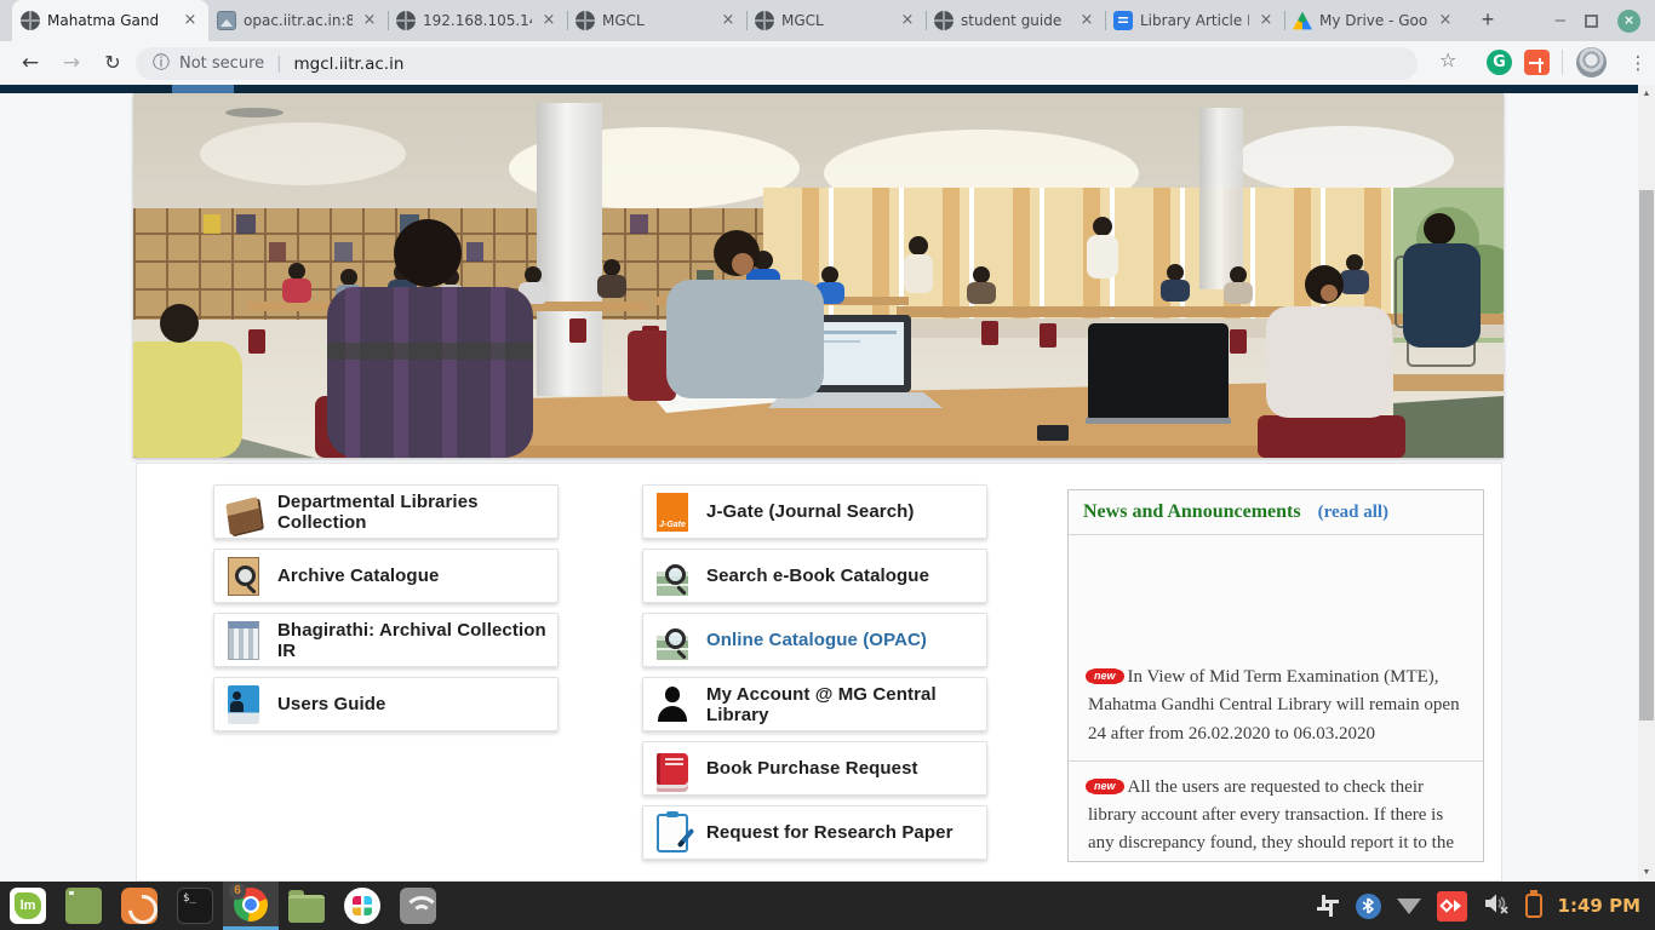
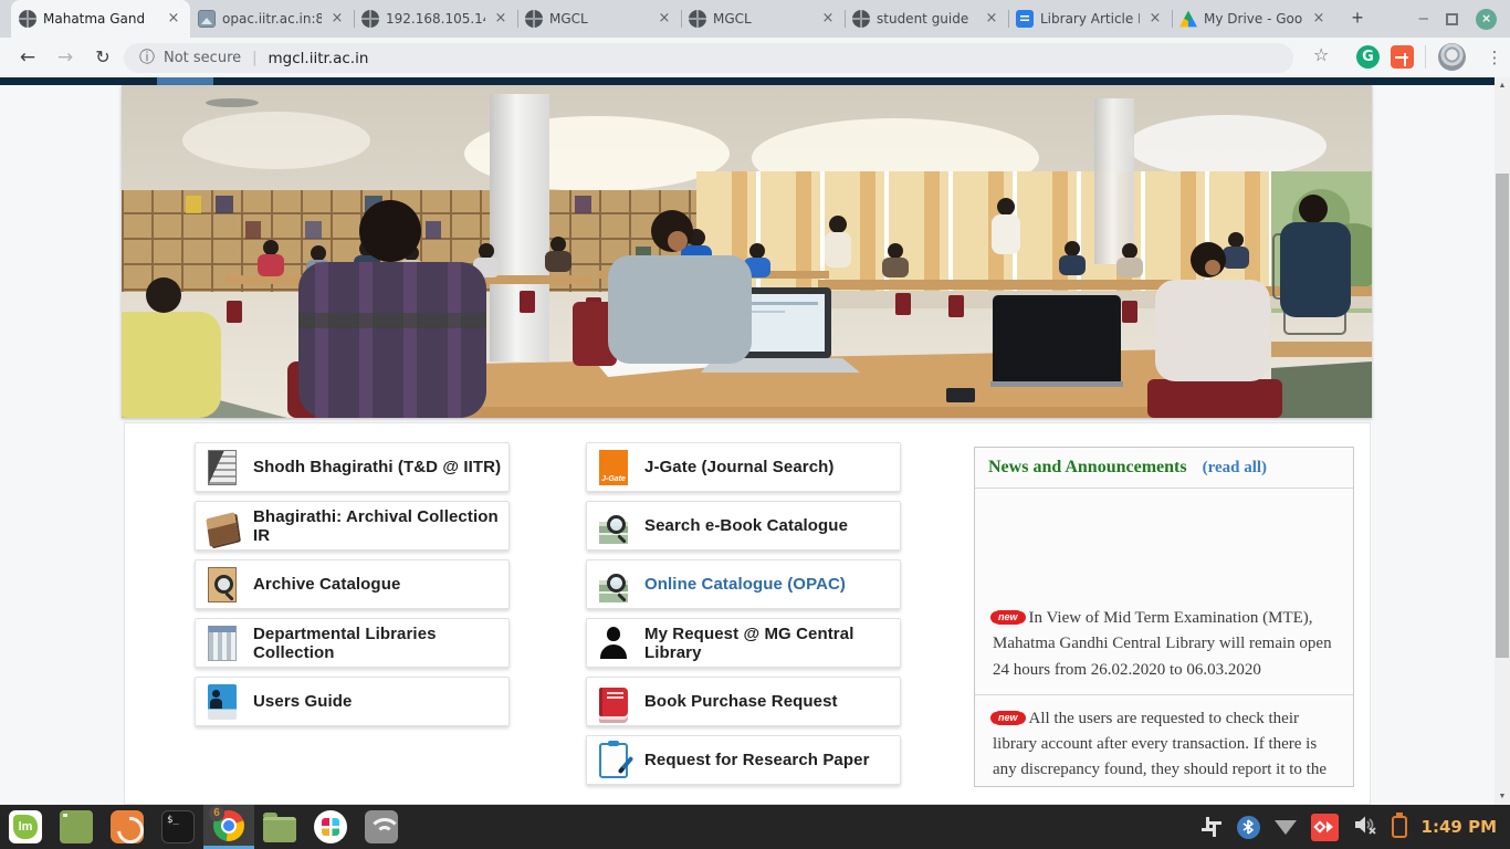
  Mahatma Gand
  ×
  opac.iitr.ac.in:8
  ×
  192.168.105.1
  ×
  MGCL
  ×
  MGCL
  ×
  student guide
  ×
  Library Article
  ×
  My Drive - Goo
  ×
  +
  –
  ×
  ←
  →
  ↻
  ⓘ
  Not secure
  |
  mgcl.iitr.ac.in
  ☆
  G
  ⋮
+ Shodh Bhagirathi (T&D @ IITR)
- Departmental Libraries Collection
+ Bhagirathi: Archival Collection IR
  Archive Catalogue
- Bhagirathi: Archival Collection IR
+ Departmental Libraries Collection
  Users Guide
  J-Gate (Journal Search)
  Search e-Book Catalogue
  Online Catalogue (OPAC)
- My Account @ MG Central Library
+ My Request @ MG Central Library
  Book Purchase Request
  Request for Research Paper
  News and Announcements
  (read all)
- new In View of Mid Term Examination (MTE), Mahatma Gandhi Central Library will remain open 24 after from 26.02.2020 to 06.03.2020
+ new In View of Mid Term Examination (MTE), Mahatma Gandhi Central Library will remain open 24 hours from 26.02.2020 to 06.03.2020
  new All the users are requested to check their library account after every transaction. If there is any discrepancy found, they should report it to the
  lm
  $_
  6
  1:49 PM
